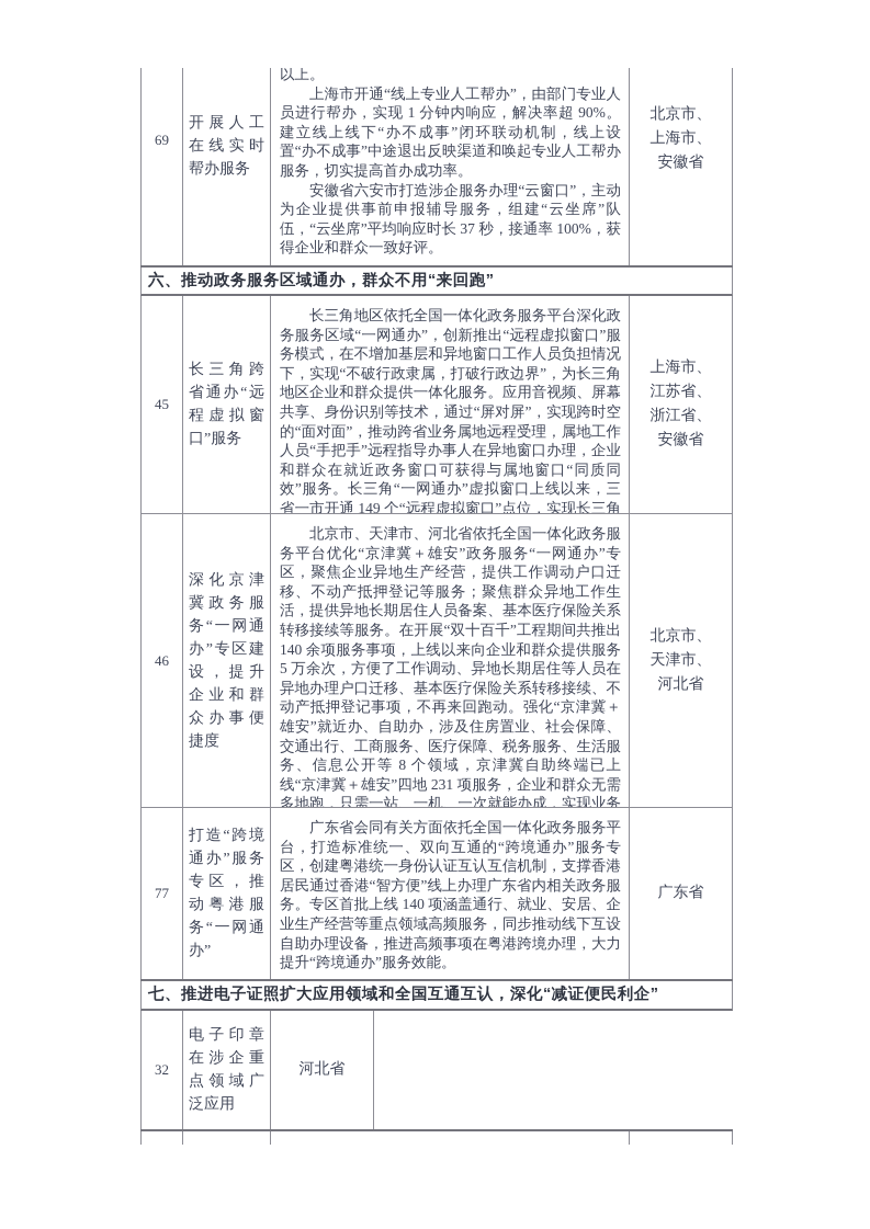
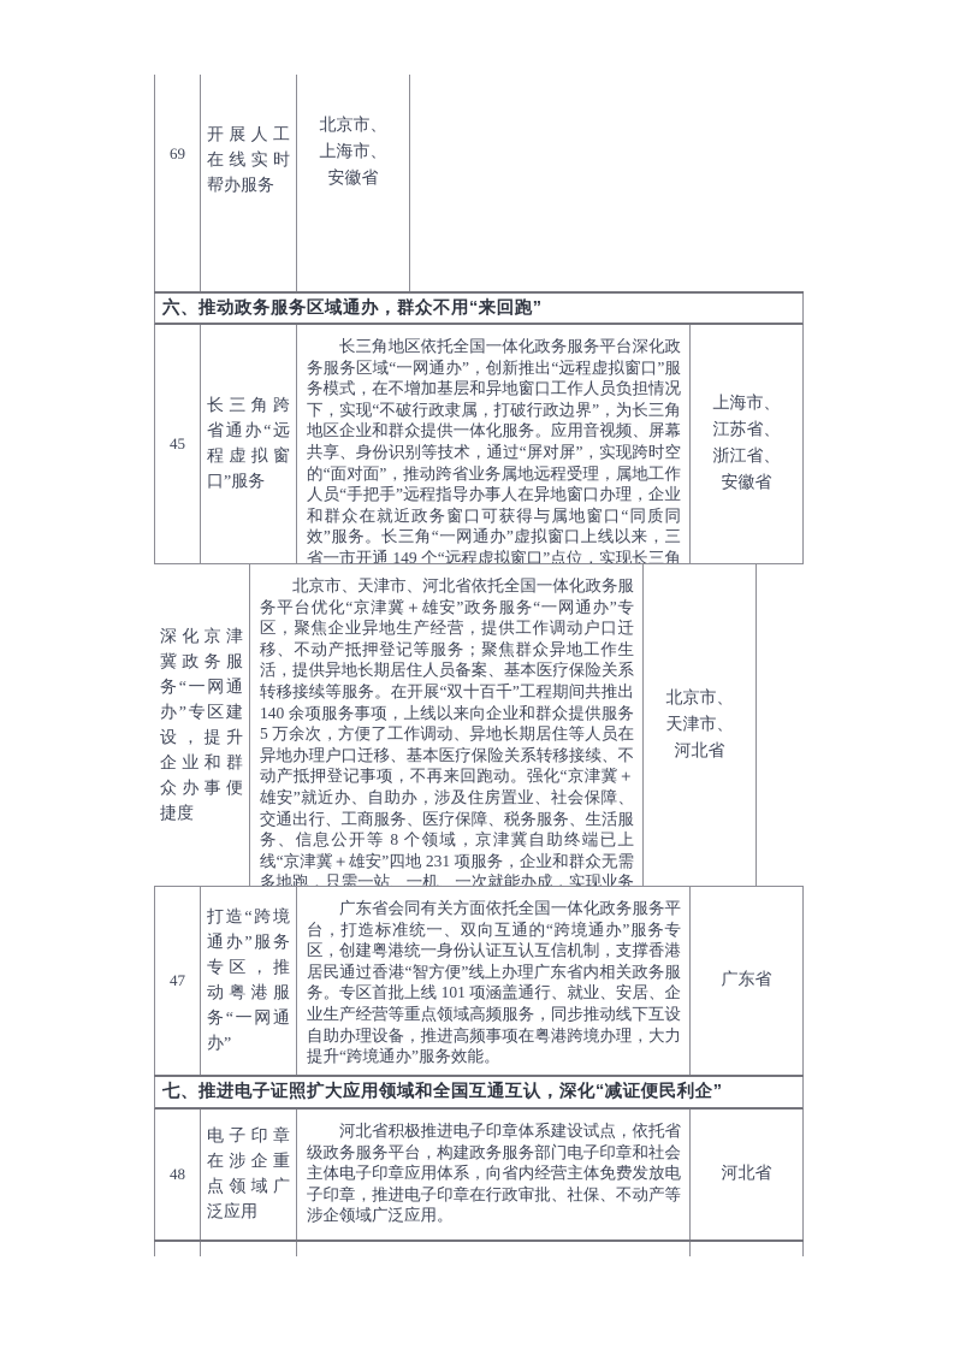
  69
  开展人工在线实时帮办服务
- 以上。
- 上海市开通“线上专业人工帮办”，由部门专业人员进行帮办，实现 1 分钟内响应，解决率超 90%。建立线上线下“办不成事”闭环联动机制，线上设置“办不成事”中途退出反映渠道和唤起专业人工帮办服务，切实提高首办成功率。
- 安徽省六安市打造涉企服务办理“云窗口”，主动为企业提供事前申报辅导服务，组建“云坐席”队伍，“云坐席”平均响应时长 37 秒，接通率 100%，获得企业和群众一致好评。
  北京市、
  上海市、
  安徽省
  六、推动政务服务区域通办，群众不用“来回跑”
  45
  长三角跨省通办“远程虚拟窗口”服务
  长三角地区依托全国一体化政务服务平台深化政务服务区域“一网通办”，创新推出“远程虚拟窗口”服务模式，在不增加基层和异地窗口工作人员负担情况下，实现“不破行政隶属，打破行政边界”，为长三角地区企业和群众提供一体化服务。应用音视频、屏幕共享、身份识别等技术，通过“屏对屏”，实现跨时空的“面对面”，推动跨省业务属地远程受理，属地工作人员“手把手”远程指导办事人在异地窗口办理，企业和群众在就近政务窗口可获得与属地窗口“同质同效”服务。长三角“一网通办”虚拟窗口上线以来，三省一市开通 149 个“远程虚拟窗口”点位，实现长三角
  上海市、
  江苏省、
  浙江省、
  安徽省
- 46
  深化京津冀政务服务“一网通办”专区建设，提升企业和群众办事便捷度
  北京市、天津市、河北省依托全国一体化政务服务平台优化“京津冀＋雄安”政务服务“一网通办”专区，聚焦企业异地生产经营，提供工作调动户口迁移、不动产抵押登记等服务；聚焦群众异地工作生活，提供异地长期居住人员备案、基本医疗保险关系转移接续等服务。在开展“双十百千”工程期间共推出 140 余项服务事项，上线以来向企业和群众提供服务 5 万余次，方便了工作调动、异地长期居住等人员在异地办理户口迁移、基本医疗保险关系转移接续、不动产抵押登记事项，不再来回跑动。强化“京津冀＋雄安”就近办、自助办，涉及住房置业、社会保障、交通出行、工商服务、医疗保障、税务服务、生活服务、信息公开等 8 个领域，京津冀自助终端已上线“京津冀＋雄安”四地 231 项服务，企业和群众无需多地跑，只需一站、一机、一次就能办成，实现业务
  北京市、
  天津市、
  河北省
- 77
+ 47
  打造“跨境通办”服务专区，推动粤港服务“一网通办”
- 广东省会同有关方面依托全国一体化政务服务平台，打造标准统一、双向互通的“跨境通办”服务专区，创建粤港统一身份认证互认互信机制，支撑香港居民通过香港“智方便”线上办理广东省内相关政务服务。专区首批上线 140 项涵盖通行、就业、安居、企业生产经营等重点领域高频服务，同步推动线下互设自助办理设备，推进高频事项在粤港跨境办理，大力提升“跨境通办”服务效能。
+ 广东省会同有关方面依托全国一体化政务服务平台，打造标准统一、双向互通的“跨境通办”服务专区，创建粤港统一身份认证互认互信机制，支撑香港居民通过香港“智方便”线上办理广东省内相关政务服务。专区首批上线 101 项涵盖通行、就业、安居、企业生产经营等重点领域高频服务，同步推动线下互设自助办理设备，推进高频事项在粤港跨境办理，大力提升“跨境通办”服务效能。
  广东省
  七、推进电子证照扩大应用领域和全国互通互认，深化“减证便民利企”
- 32
+ 48
  电子印章在涉企重点领域广泛应用
+ 河北省积极推进电子印章体系建设试点，依托省级政务服务平台，构建政务服务部门电子印章和社会主体电子印章应用体系，向省内经营主体免费发放电子印章，推进电子印章在行政审批、社保、不动产等涉企领域广泛应用。
  河北省
